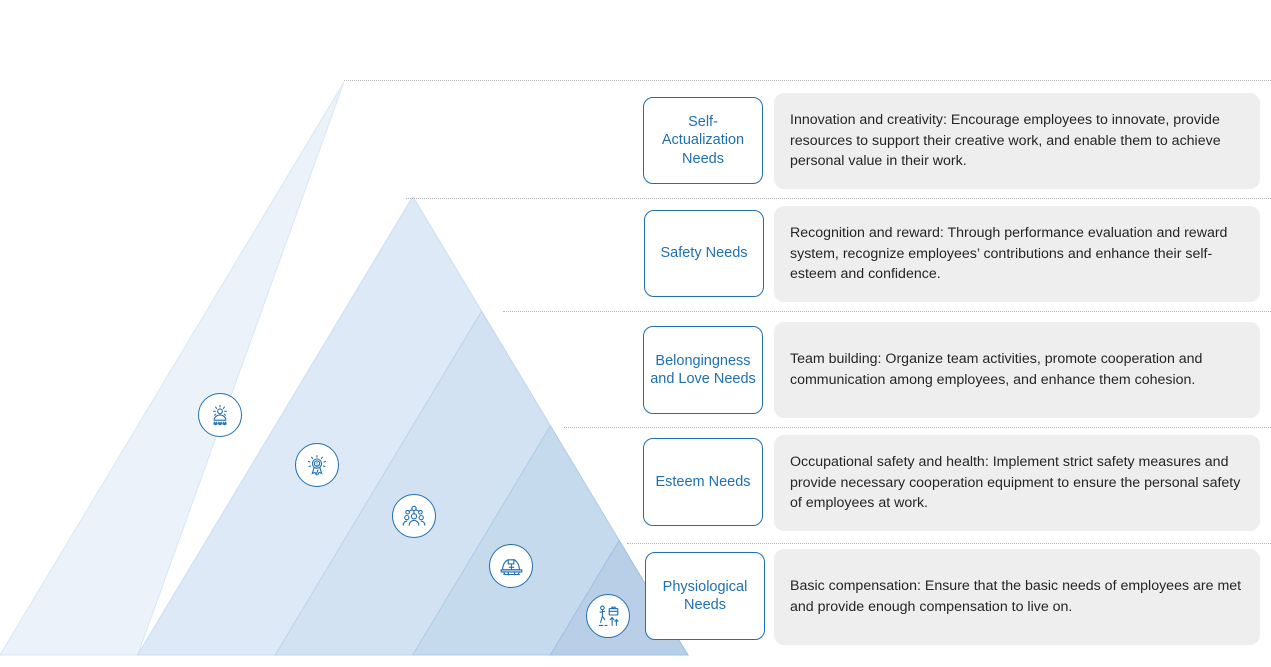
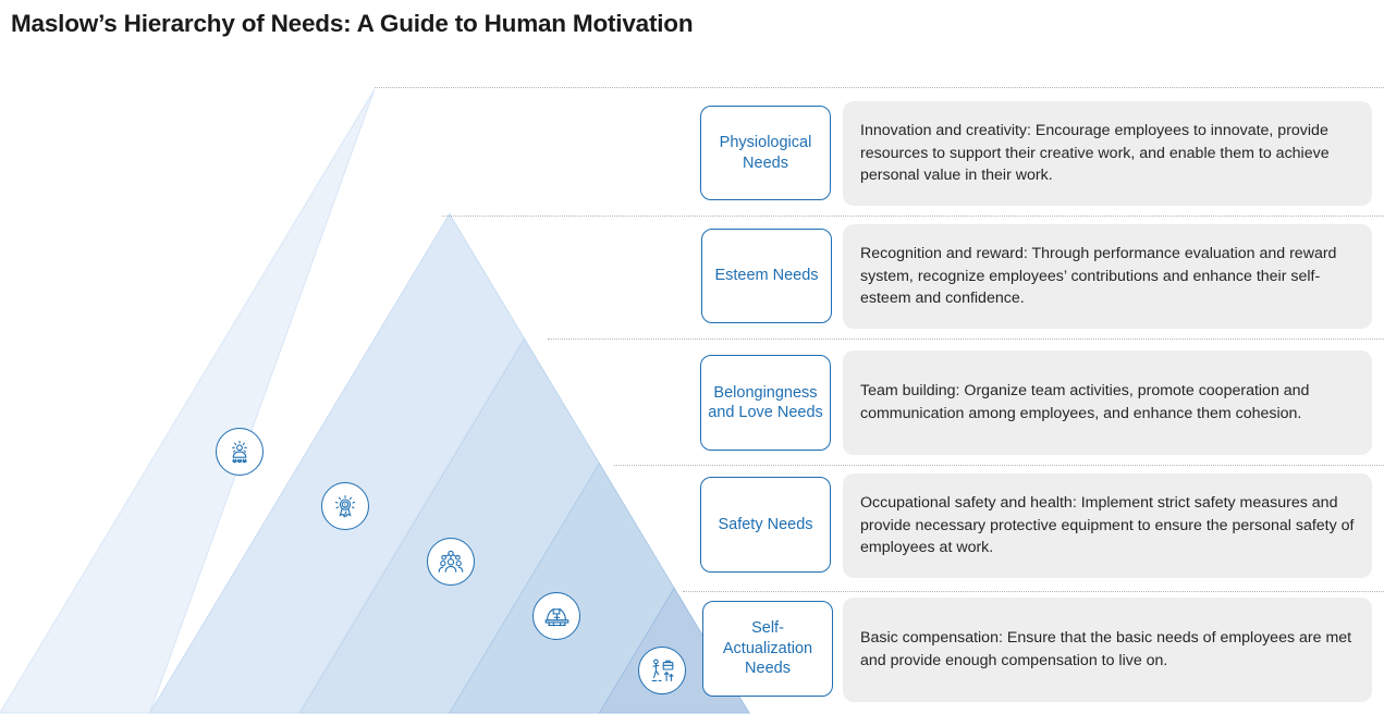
+ Maslow’s Hierarchy of Needs: A Guide to Human Motivation
- Self-Actualization Needs
+ Physiological Needs
  Innovation and creativity: Encourage employees to innovate, provide resources to support their creative work, and enable them to achieve personal value in their work.
- Safety Needs
+ Esteem Needs
  Recognition and reward: Through performance evaluation and reward system, recognize employees’ contributions and enhance their self-esteem and confidence.
  Belongingness and Love Needs
  Team building: Organize team activities, promote cooperation and communication among employees, and enhance them cohesion.
- Esteem Needs
+ Safety Needs
- Occupational safety and health: Implement strict safety measures and provide necessary cooperation equipment to ensure the personal safety of employees at work.
+ Occupational safety and health: Implement strict safety measures and provide necessary protective equipment to ensure the personal safety of employees at work.
- Physiological Needs
+ Self-Actualization Needs
  Basic compensation: Ensure that the basic needs of employees are met and provide enough compensation to live on.
